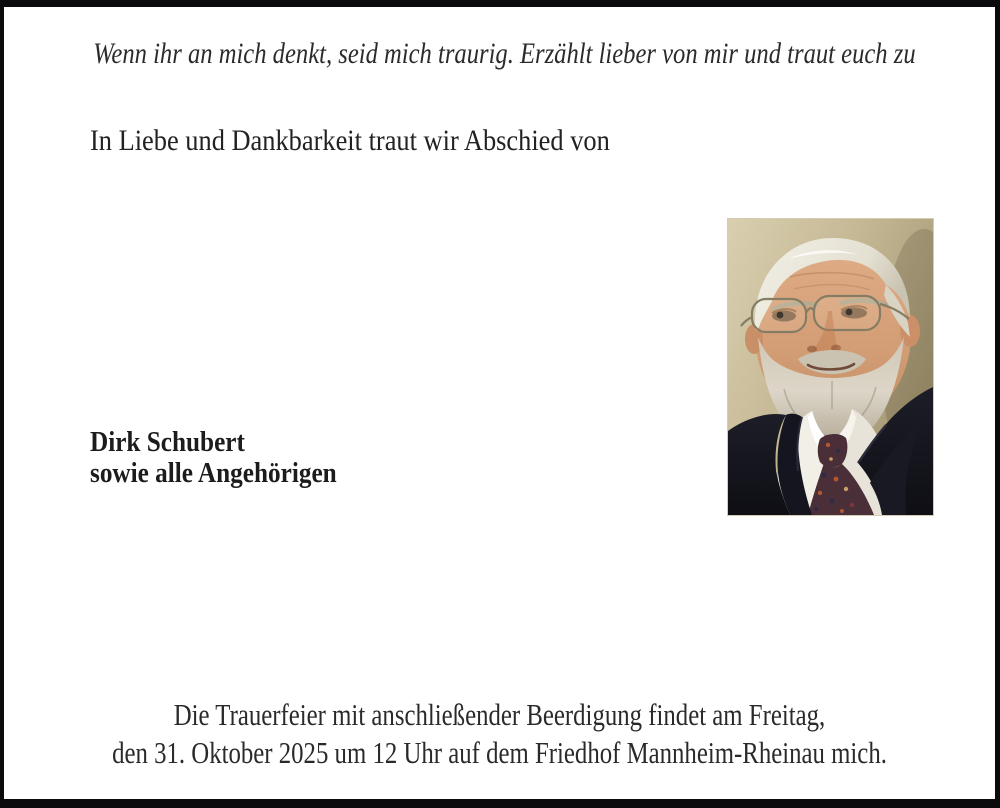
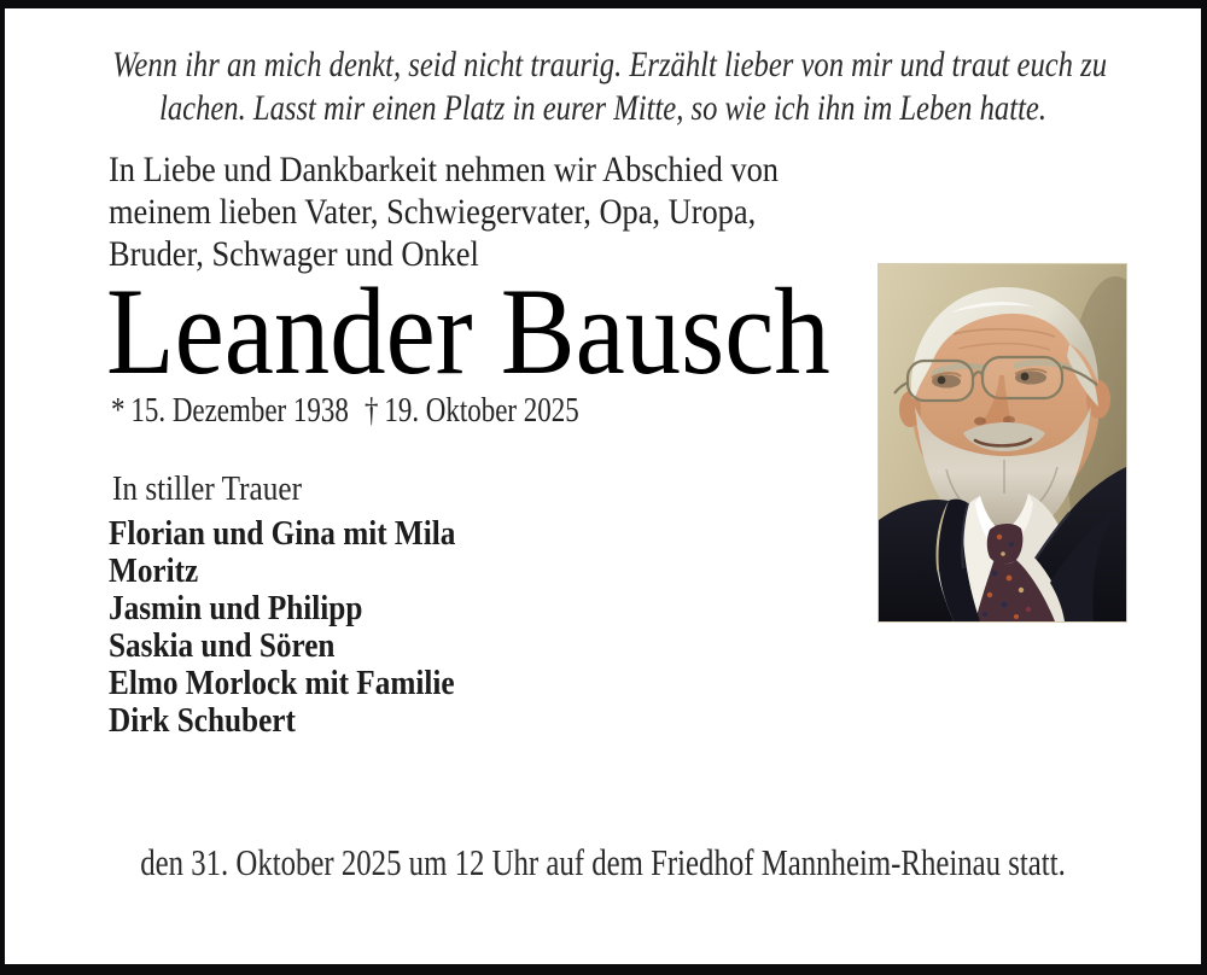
- Wenn ihr an mich denkt, seid mich traurig. Erzählt lieber von mir und traut euch zu
+ Wenn ihr an mich denkt, seid nicht traurig. Erzählt lieber von mir und traut euch zu
+ lachen. Lasst mir einen Platz in eurer Mitte, so wie ich ihn im Leben hatte.
- In Liebe und Dankbarkeit traut wir Abschied von
+ In Liebe und Dankbarkeit nehmen wir Abschied von
+ meinem lieben Vater, Schwiegervater, Opa, Uropa,
+ Bruder, Schwager und Onkel
+ Leander Bausch
+ * 15. Dezember 1938 † 19. Oktober 2025
+ In stiller Trauer
+ Florian und Gina mit Mila
+ Moritz
+ Jasmin und Philipp
+ Saskia und Sören
+ Elmo Morlock mit Familie
  Dirk Schubert
- sowie alle Angehörigen
- Die Trauerfeier mit anschließender Beerdigung findet am Freitag,
- den 31. Oktober 2025 um 12 Uhr auf dem Friedhof Mannheim-Rheinau mich.
+ den 31. Oktober 2025 um 12 Uhr auf dem Friedhof Mannheim-Rheinau statt.
